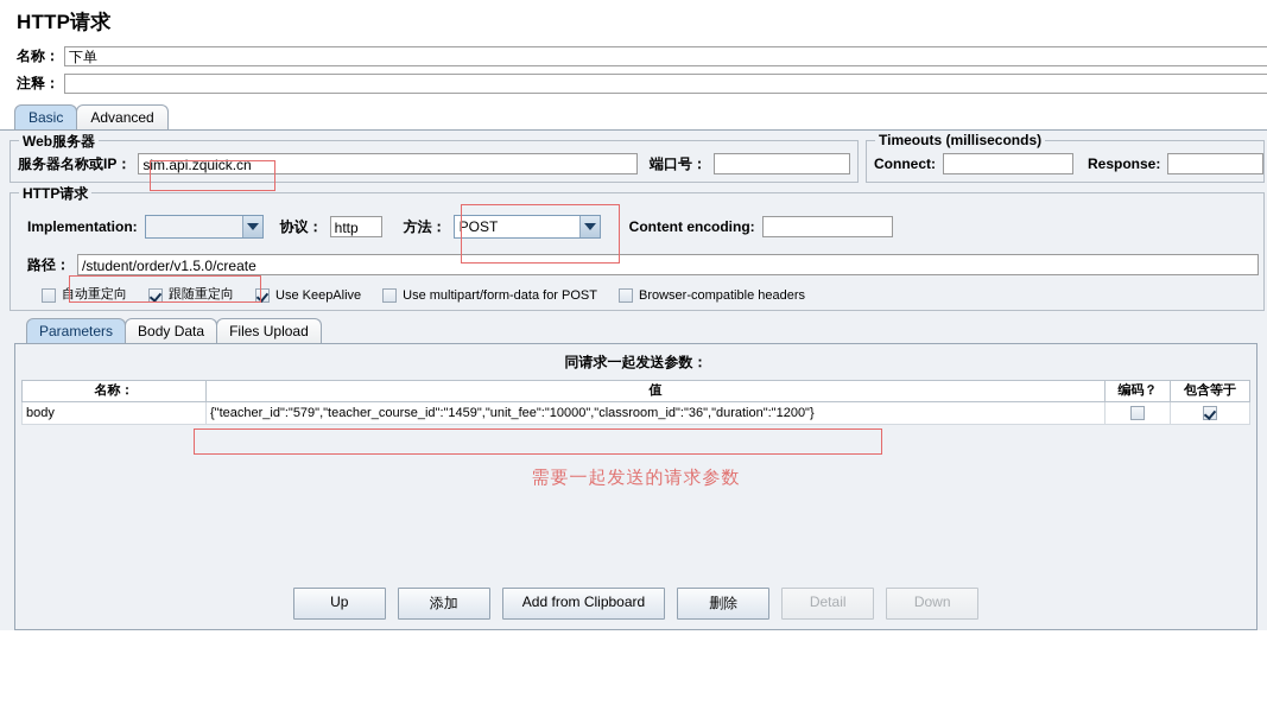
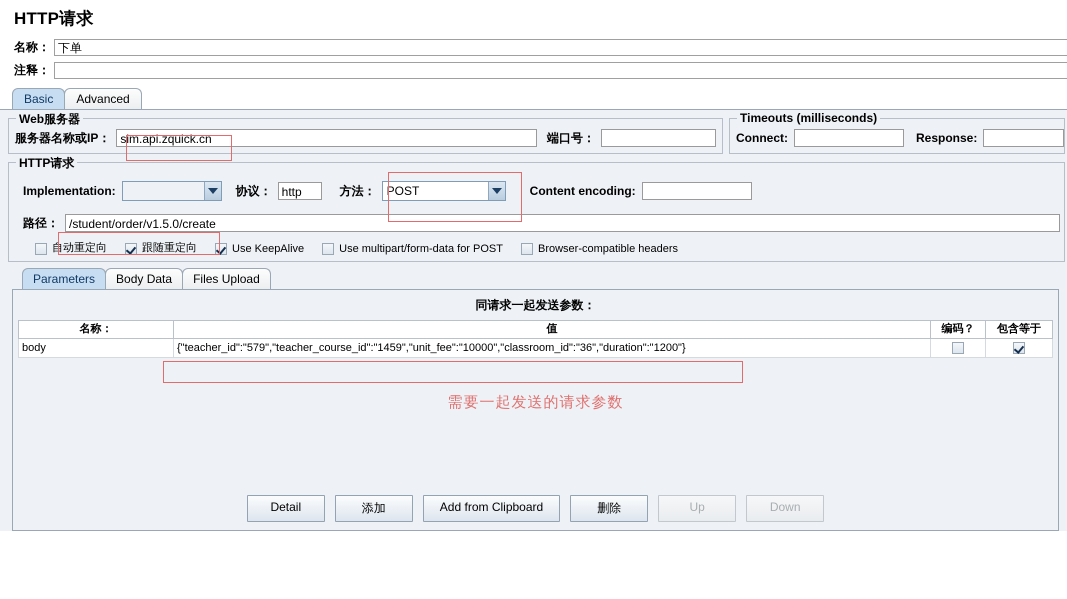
  HTTP请求
  名称：
  下单
  注释：
  Basic
  Advanced
  Web服务器
  服务器名称或IP：
  sim.api.zquick.cn
  端口号：
  Timeouts (milliseconds)
  Connect:
  Response:
  HTTP请求
  Implementation:
  协议：
  http
  方法：
  POST
  Content encoding:
  路径：
  /student/order/v1.5.0/create
  自动重定向
  跟随重定向
  Use KeepAlive
  Use multipart/form-data for POST
  Browser-compatible headers
  Parameters
  Body Data
  Files Upload
  同请求一起发送参数：
  名称：	值	编码？	包含等于
  body	{"teacher_id":"579","teacher_course_id":"1459","unit_fee":"10000","classroom_id":"36","duration":"1200"}
  需要一起发送的请求参数
- Up
+ Detail
  添加
  Add from Clipboard
  删除
- Detail
+ Up
  Down
